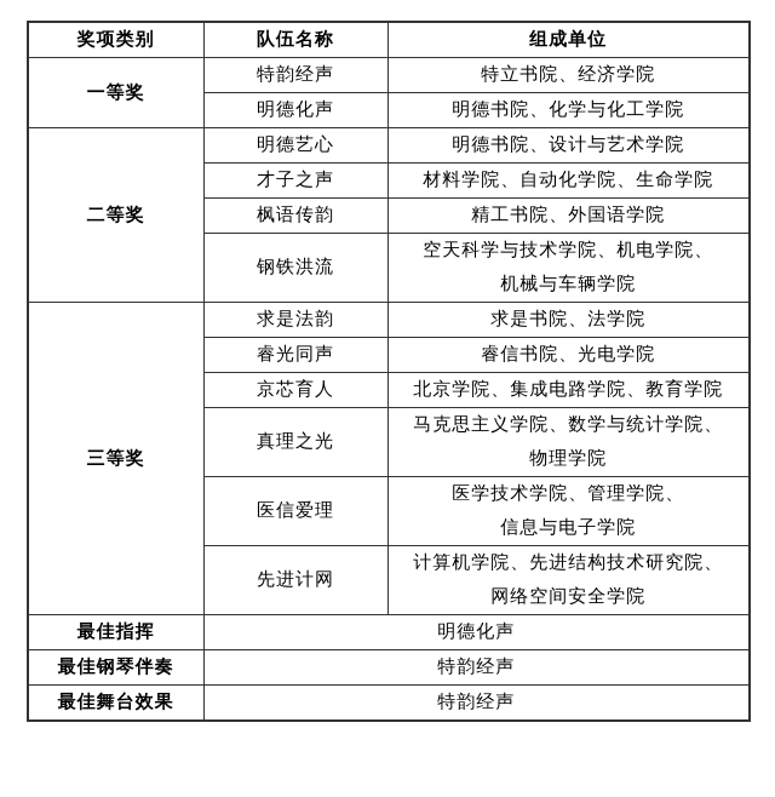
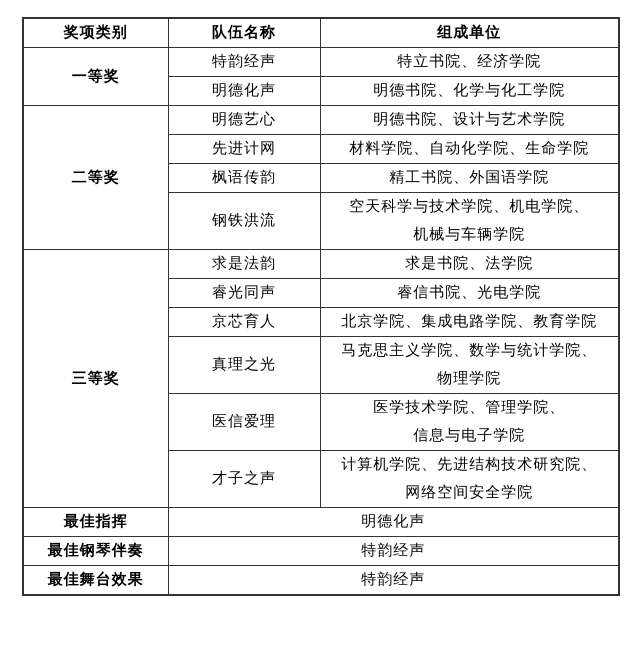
  奖项类别	队伍名称	组成单位
  一等奖	特韵经声	特立书院、经济学院
  明德化声	明德书院、化学与化工学院
  二等奖	明德艺心	明德书院、设计与艺术学院
- 才子之声	材料学院、自动化学院、生命学院
+ 先进计网	材料学院、自动化学院、生命学院
  枫语传韵	精工书院、外国语学院
  钢铁洪流	空天科学与技术学院、机电学院、 机械与车辆学院
  三等奖	求是法韵	求是书院、法学院
  睿光同声	睿信书院、光电学院
  京芯育人	北京学院、集成电路学院、教育学院
  真理之光	马克思主义学院、数学与统计学院、 物理学院
  医信爱理	医学技术学院、管理学院、 信息与电子学院
- 先进计网	计算机学院、先进结构技术研究院、 网络空间安全学院
+ 才子之声	计算机学院、先进结构技术研究院、 网络空间安全学院
  最佳指挥	明德化声
  最佳钢琴伴奏	特韵经声
  最佳舞台效果	特韵经声
